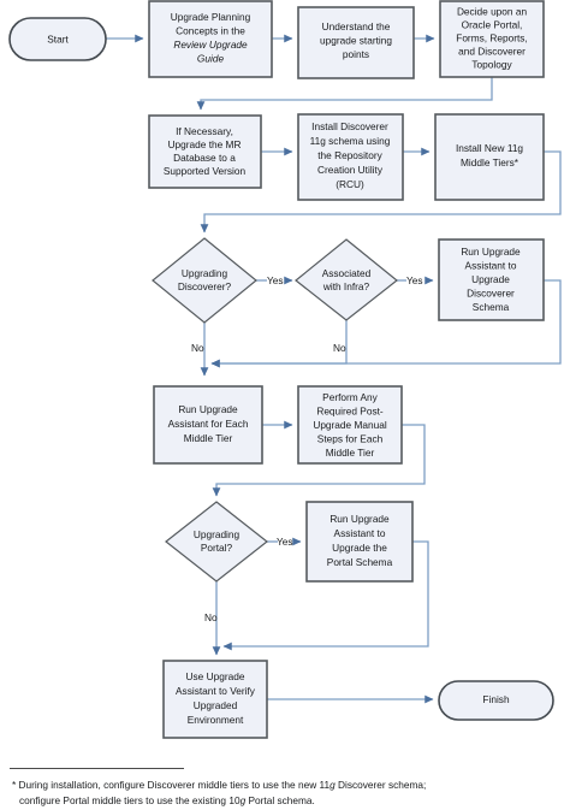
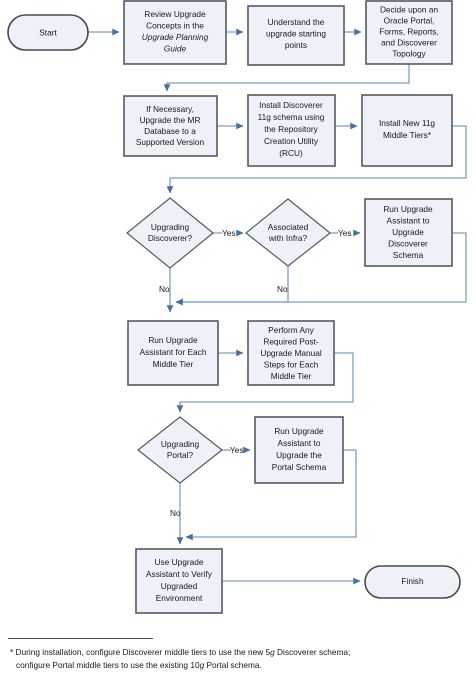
  Start
- Upgrade Planning
+ Review Upgrade
  Concepts in the
- Review Upgrade
+ Upgrade Planning
  Guide
  Understand the
  upgrade starting
  points
  Decide upon an
  Oracle Portal,
  Forms, Reports,
  and Discoverer
  Topology
  If Necessary,
  Upgrade the MR
  Database to a
  Supported Version
  Install Discoverer
  11g schema using
  the Repository
  Creation Utility
  (RCU)
  Install New 11g
  Middle Tiers*
  Upgrading
  Discoverer?
  Associated
  with Infra?
  Run Upgrade
  Assistant to
  Upgrade
  Discoverer
  Schema
  Run Upgrade
  Assistant for Each
  Middle Tier
  Perform Any
  Required Post-
  Upgrade Manual
  Steps for Each
  Middle Tier
  Upgrading
  Portal?
  Run Upgrade
  Assistant to
  Upgrade the
  Portal Schema
  Use Upgrade
  Assistant to Verify
  Upgraded
  Environment
  Finish
  Yes
  No
  Yes
  No
  Yes
  No
- * During installation, configure Discoverer middle tiers to use the new 11g Discoverer schema;
+ * During installation, configure Discoverer middle tiers to use the new 5g Discoverer schema;
  configure Portal middle tiers to use the existing 10g Portal schema.
